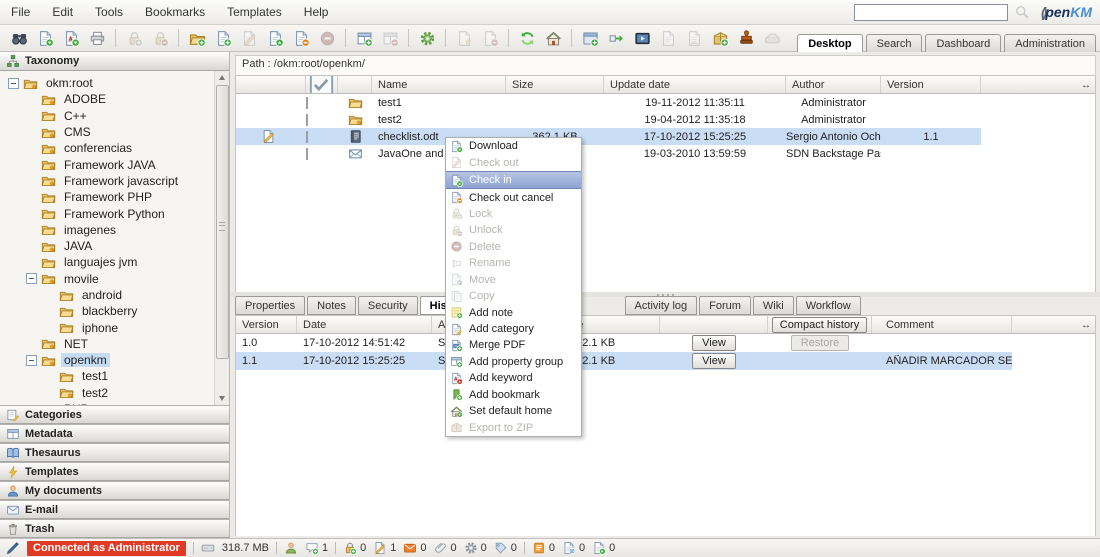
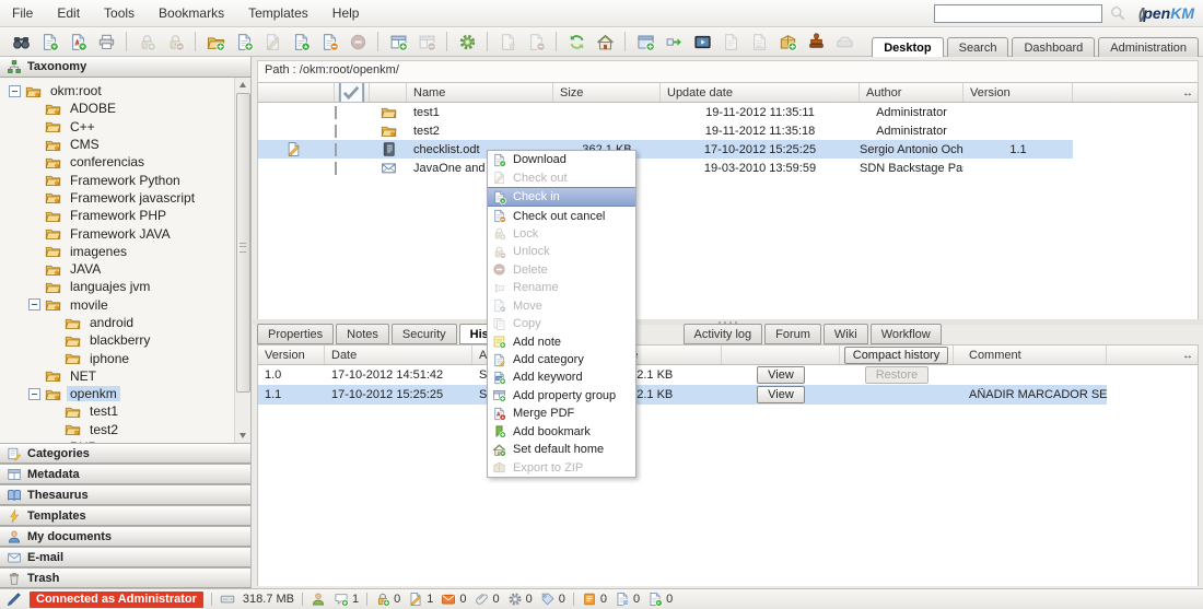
  File Edit Tools Bookmarks Templates Help
  ()penKM
  Desktop
  Search
  Dashboard
  Administration
  Taxonomy
  okm:root
  ADOBE
  C++
  CMS
  conferencias
- Framework JAVA
+ Framework Python
  Framework javascript
  Framework PHP
- Framework Python
+ Framework JAVA
  imagenes
  JAVA
  languajes jvm
  movile
  android
  blackberry
  iphone
  NET
  openkm
  test1
  test2
  Categories
  Metadata
  Thesaurus
  Templates
  My documents
  E-mail
  Trash
  Path : /okm:root/openkm/
  Name
  Size
  Update date
  Author
  Version
  test1
  19-11-2012 11:35:11
  Administrator
  test2
- 19-04-2012 11:35:18
+ 19-11-2012 11:35:18
  Administrator
  checklist.odt
  17-10-2012 15:25:25
  Sergio Antonio Och
  1.1
  JavaOne and
  19-03-2010 13:59:59
  SDN Backstage Pa
  Properties
  Notes
  Security
  Activity log
  Forum
  Wiki
  Workflow
  Version
  Date
  Compact history
  Comment
  1.0
  17-10-2012 14:51:42
  2.1 KB
  View
  Restore
  1.1
  17-10-2012 15:25:25
  2.1 KB
  View
  AÑADIR MARCADOR SE
  Connected as Administrator
  318.7 MB
  1
  0
  1
  0
  0
  0
  0
  0
  0
  0
  Download
  Check out
  Check in
  Check out cancel
  Lock
  Unlock
  Delete
  Rename
  Move
  Copy
  Add note
  Add category
- Merge PDF
+ Add keyword
  Add property group
- Add keyword
+ Merge PDF
  Add bookmark
  Set default home
  Export to ZIP
